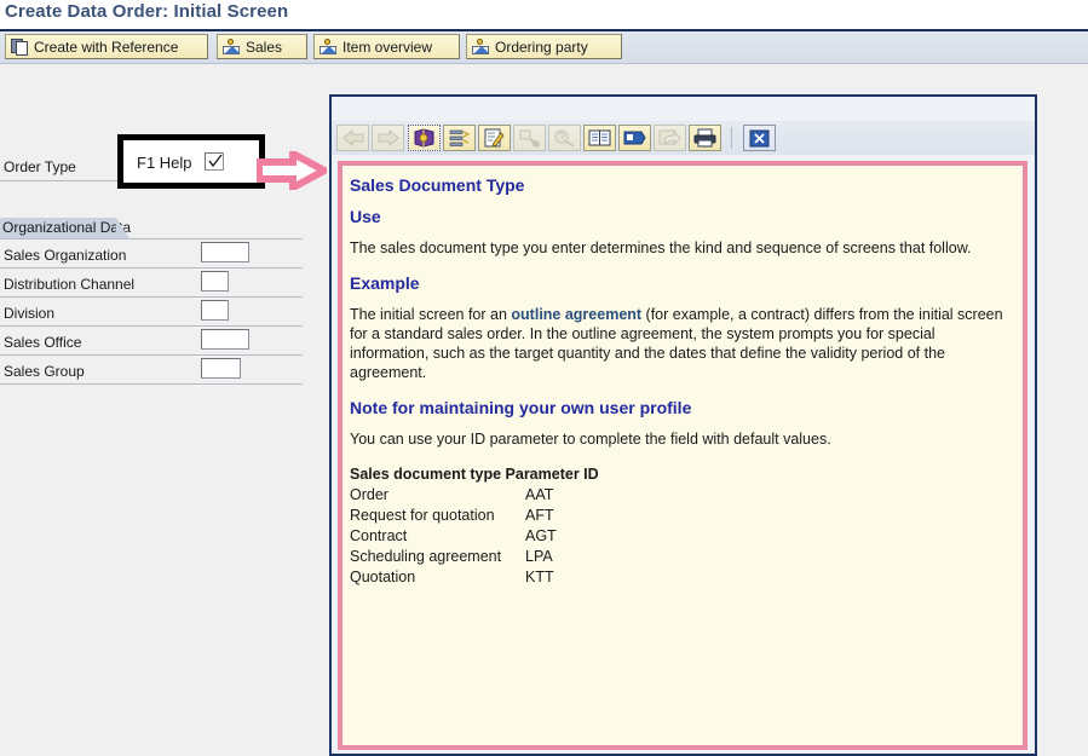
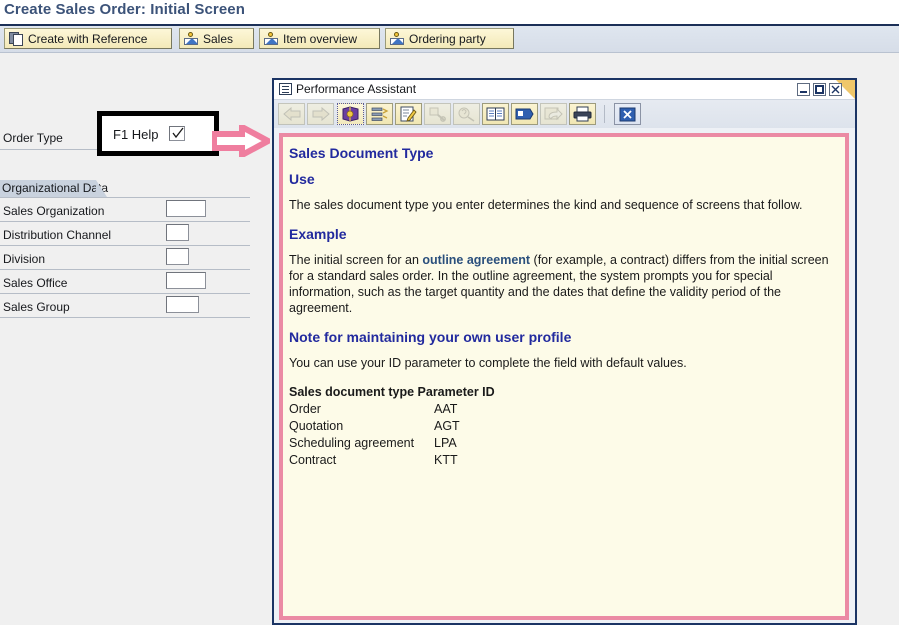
- Create Data Order: Initial Screen
+ Create Sales Order: Initial Screen
  Create with Reference
  Sales
  Item overview
  Ordering party
  Order Type
  F1 Help
  Organizational Data
  Sales Organization
  Distribution Channel
  Division
  Sales Office
  Sales Group
+ Performance Assistant
  Sales Document Type
  Use
  The sales document type you enter determines the kind and sequence of screens that follow.
  Example
  The initial screen for an outline agreement (for example, a contract) differs from the initial screen for a standard sales order. In the outline agreement, the system prompts you for special information, such as the target quantity and the dates that define the validity period of the agreement.
  Note for maintaining your own user profile
  You can use your ID parameter to complete the field with default values.
  Sales document type Parameter ID
  Order	AAT
- Request for quotation	AFT
- Contract	AGT
+ Quotation	AGT
  Scheduling agreement	LPA
- Quotation	KTT
+ Contract	KTT
